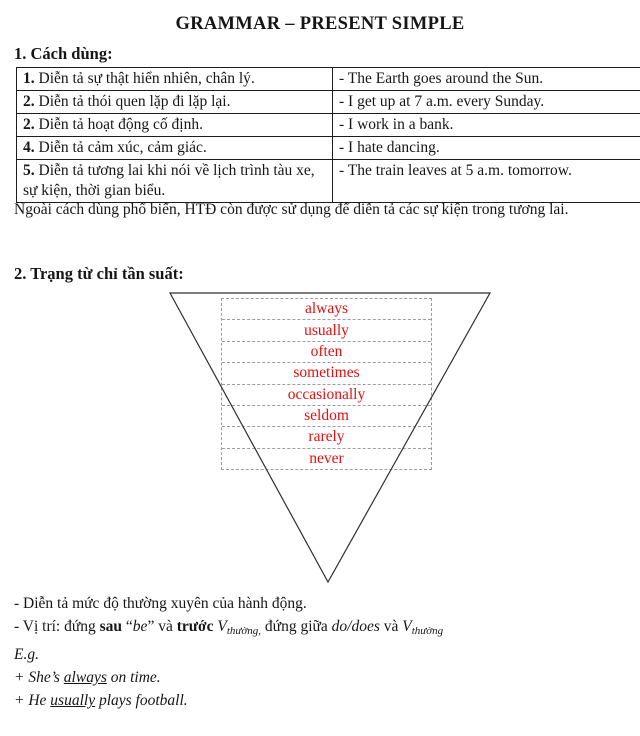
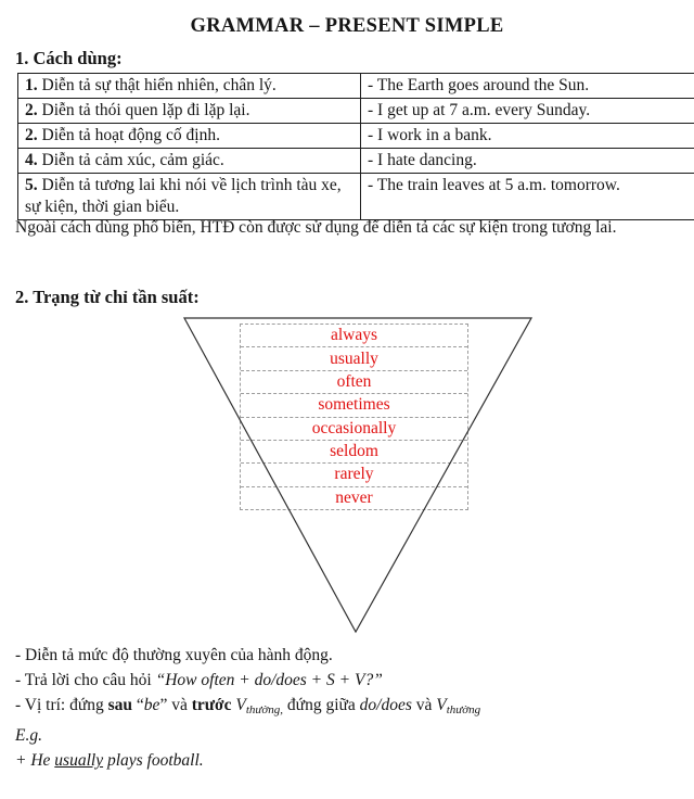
  GRAMMAR – PRESENT SIMPLE
  1. Cách dùng:
  1. Diễn tả sự thật hiển nhiên, chân lý.	- The Earth goes around the Sun.
  2. Diễn tả thói quen lặp đi lặp lại.	- I get up at 7 a.m. every Sunday.
  2. Diễn tả hoạt động cố định.	- I work in a bank.
  4. Diễn tả cảm xúc, cảm giác.	- I hate dancing.
  5. Diễn tả tương lai khi nói về lịch trình tàu xe, sự kiện, thời gian biểu.	- The train leaves at 5 a.m. tomorrow.
  Ngoài cách dùng phổ biến, HTĐ còn được sử dụng để diễn tả các sự kiện trong tương lai.
  2. Trạng từ chỉ tần suất:
  always
  usually
  often
  sometimes
  occasionally
  seldom
  rarely
  never
  - Diễn tả mức độ thường xuyên của hành động.
+ - Trả lời cho câu hỏi “How often + do/does + S + V?”
  - Vị trí: đứng sau “be” và trước Vthường, đứng giữa do/does và Vthường
  E.g.
- + She’s always on time.
  + He usually plays football.
